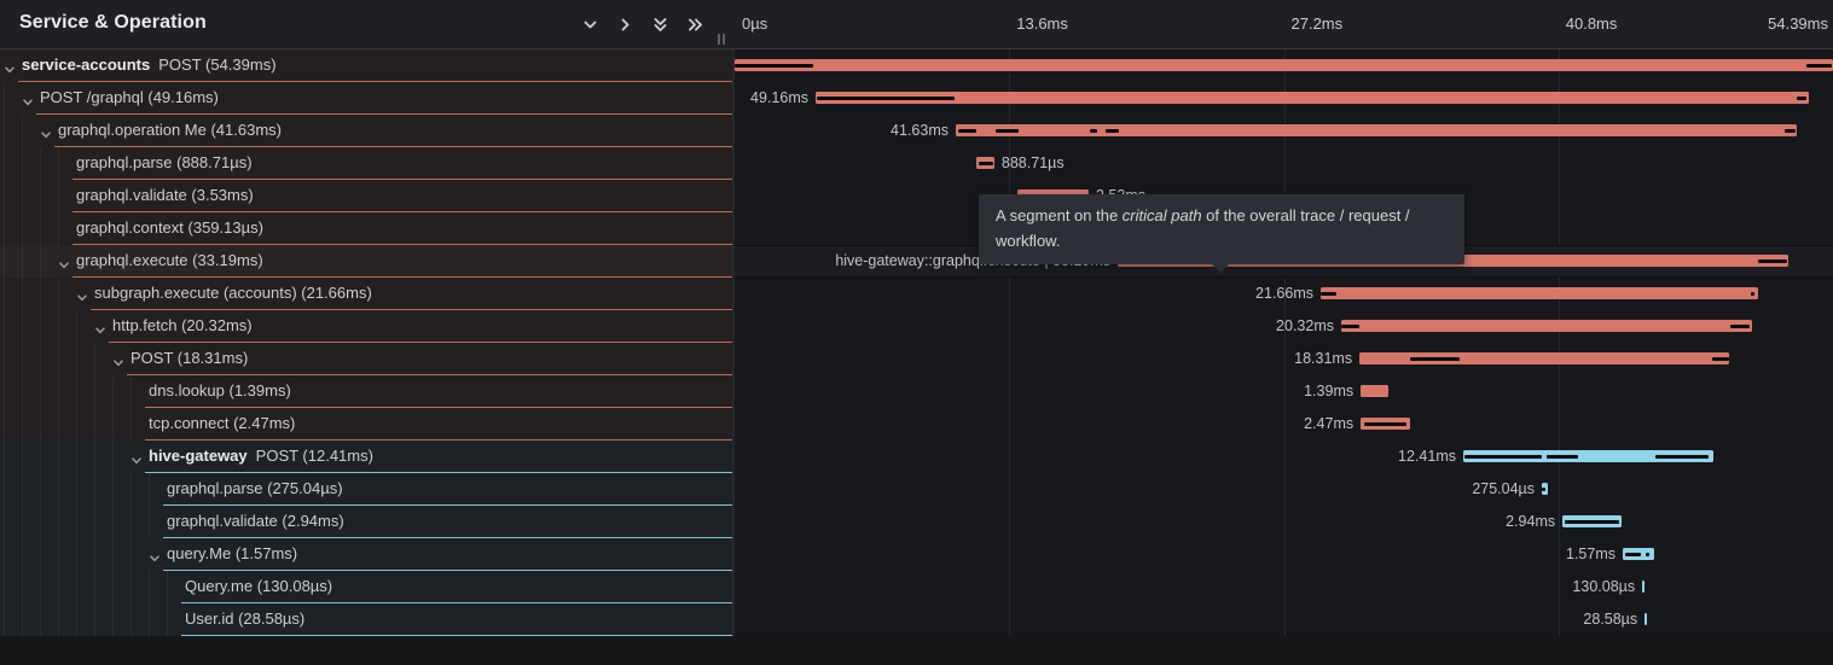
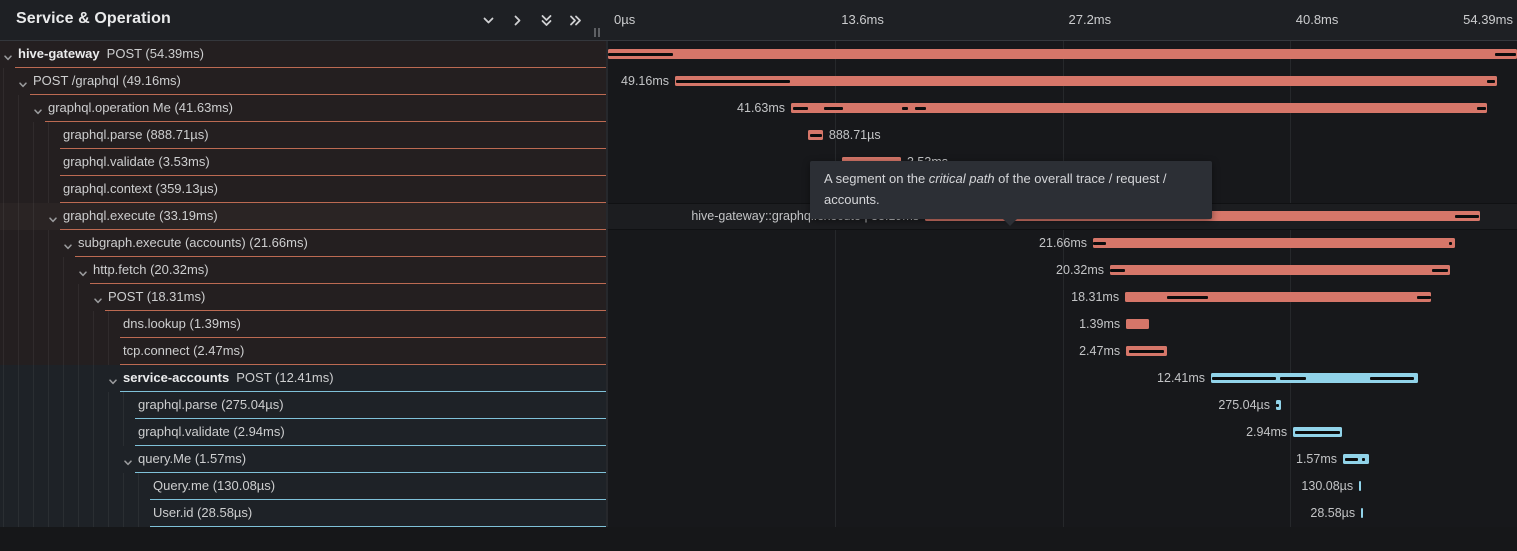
  Service & Operation
  0µs
  13.6ms
  27.2ms
  40.8ms
  54.39ms
- service-accounts POST (54.39ms)
+ hive-gateway POST (54.39ms)
  POST /graphql (49.16ms)
  graphql.operation Me (41.63ms)
  graphql.parse (888.71µs)
  graphql.validate (3.53ms)
  graphql.context (359.13µs)
  graphql.execute (33.19ms)
  subgraph.execute (accounts) (21.66ms)
  http.fetch (20.32ms)
  POST (18.31ms)
  dns.lookup (1.39ms)
  tcp.connect (2.47ms)
- hive-gateway POST (12.41ms)
+ service-accounts POST (12.41ms)
  graphql.parse (275.04µs)
  graphql.validate (2.94ms)
  query.Me (1.57ms)
  Query.me (130.08µs)
  User.id (28.58µs)
  49.16ms
  41.63ms
  888.71µs
  21.66ms
  20.32ms
  18.31ms
  1.39ms
  2.47ms
  12.41ms
  275.04µs
  2.94ms
  1.57ms
  130.08µs
  28.58µs
- A segment on the critical path of the overall trace / request / workflow.
+ A segment on the critical path of the overall trace / request / accounts.
